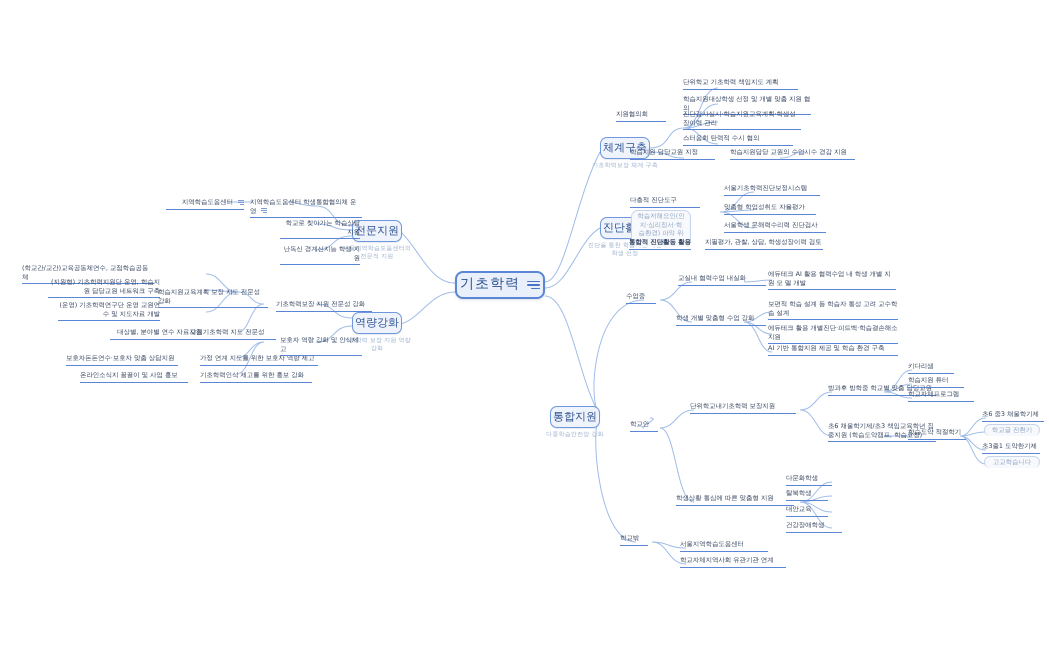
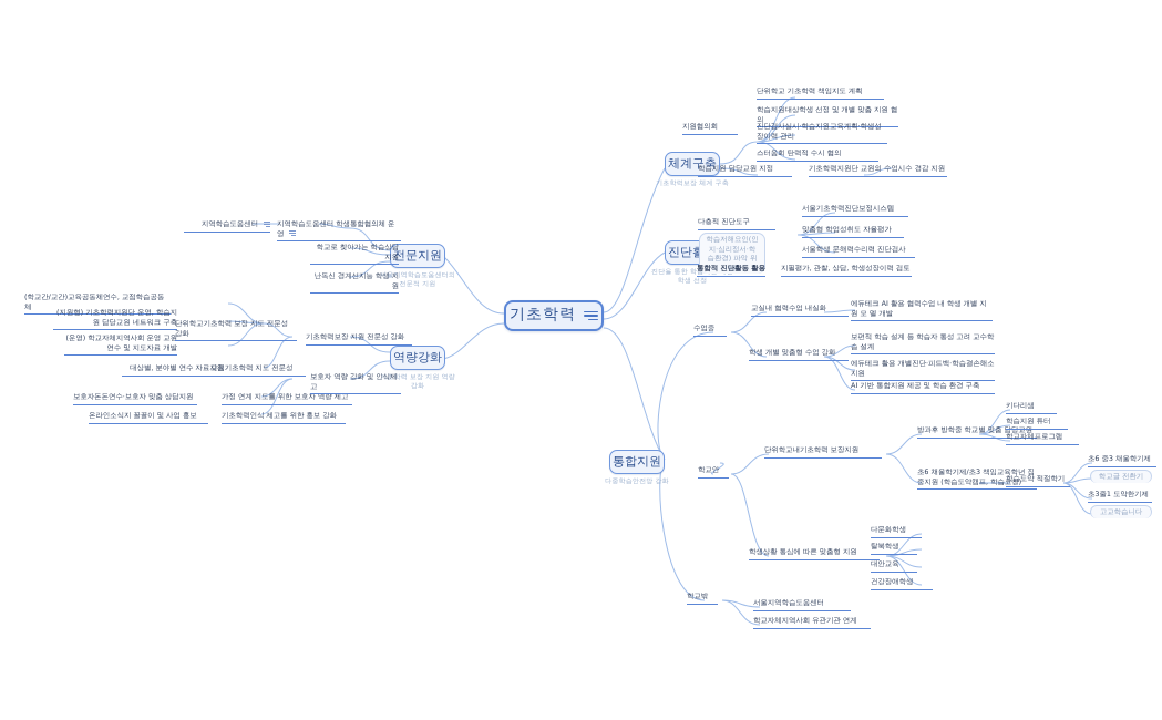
  기초학력
  체계구축
  전문지원
  역량강화
  통합지원
  지원협의회
  단위학교 기초학력 책임지도 계획
  학습지원대상학생 선정 및 개별 맞춤 지원 협의
  진단검사실시·학습지원교육계획·학생성장이력 관리
  스터움회 탄력적 수시 협의
  학습지원 담당교원 지정
- 학습지원담당 교원의 수업시수 경감 지원
+ 기초학력지원단 교원의 수업시수 경감 지원
  다층적 진단도구
  학습저해요인(인지·심리정서·학습환경) 파악 위해
  통합적 진단활동 활용
  서울기초학력진단보정시스템
  맞춤형 학업성취도 자율평가
  서울학생 문해력수리력 진단검사
  지필평가, 관찰, 상담, 학생성장이력 검토
  지역학습도움센터
  지역학습도움센터 학생통합협의체 운영
  학교로 찾아가는 학습상담 지원
  난독신 경계선지능 학생 지원
  (학교간/교간)교육공동체연수, 교점학습공동체
  (지원형) 기초학력지원단 운영, 학습지원 담당교원 네트워크 구축
- (운영) 기초학력연구단 운영 교원연수 및 지도자료 개발
+ (운영) 학교자체지역사회 운영 교원연수 및 지도자료 개발
  대상별, 분야별 연수 자료지원
- 학습지원교육계획 보장 지도 전문성 강화
+ 단위학교기초학력 보장 지도 전문성 강화
  교점기초학력 지도 전문성
  보호자돈돈연수·보호자 맞춤 상담지원
  가정 연계 지도를 위한 보호자 역량 제고
  온라인소식지 꼴꼴이 및 사업 홍보
  기초학력인식 제고를 위한 홍보 강화
  보호자 역량 강화 및 인식제고
  기초학력보장 지원 전문성 강화
  수업중
  교실내 협력수업 내실화
  에듀테크 AI 활용 협력수업 내 학생 개별 지원 모 델 개발
  학생 개별 맞춤형 수업 강화
  보편적 학습 설계 등 학습자 통성 고려 교수학습 설계
  에듀테크 활용 개별진단·피드백·학습결손해소지원
  AI 기반 통합지원 제공 및 학습 환경 구축
  학교안
  단위학교내기초학력 보장지원
  방과후 방학중 학교별 맞춤 담당교원
  키다리샘
  학습지원 튜터
  학교자체프로그램
  초6 채울학기제/초3 책임교육학년 집중지원 (학습도약캠프, 학습코칭)
  학습도약 적절학기
  초6 중3 채울학기제
  학교글 전환기
  초3줄1 도약한기제
  고교학습니다
  학생상황 통심에 따른 맞춤형 지원
  다문화학생
  탈북학생
  대안교육
  건강장애학생
  학교밖
  서울지역학습도움센터
  학교자체지역사회 유관기관 연계
